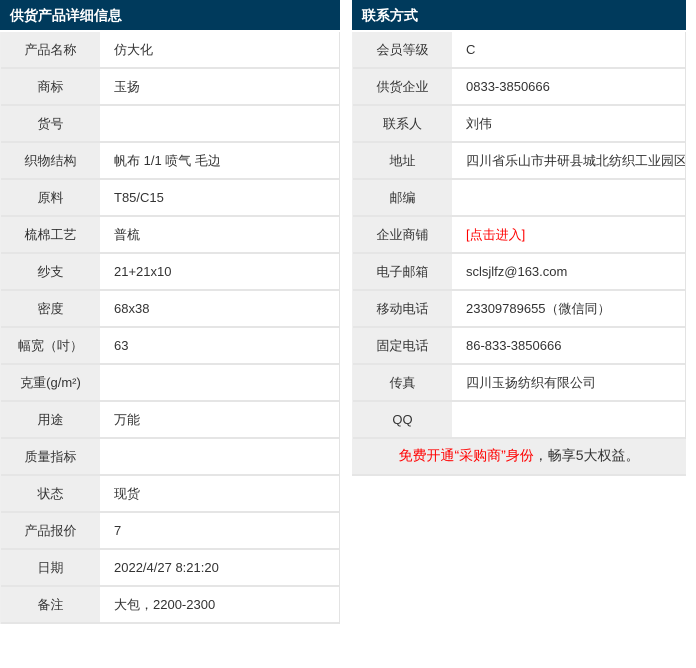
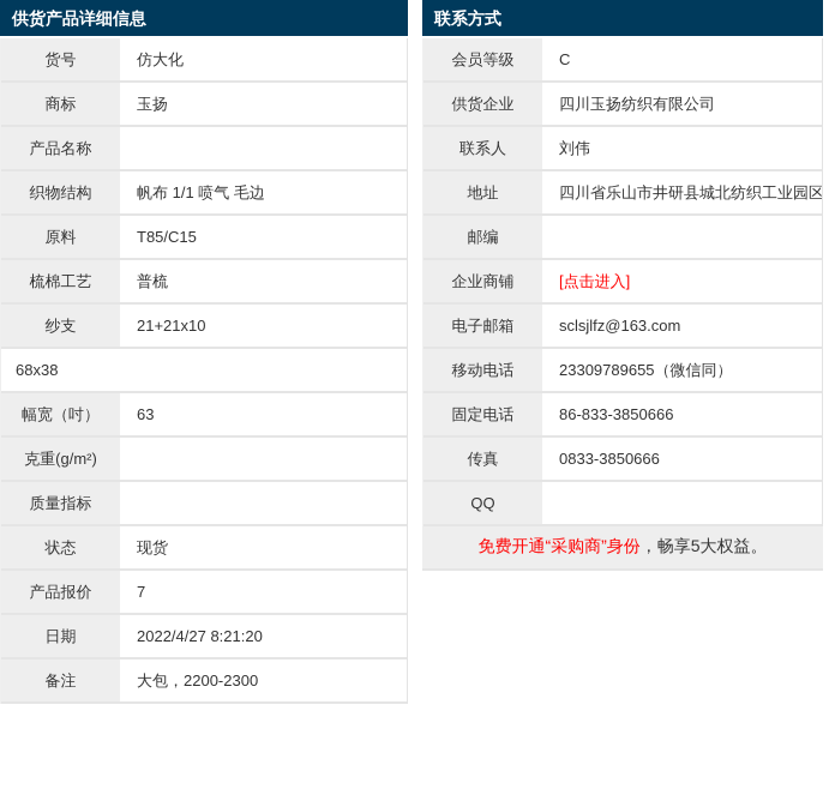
  供货产品详细信息
- 产品名称
+ 货号
  仿大化
  商标
  玉扬
- 货号
+ 产品名称
  织物结构
  帆布 1/1 喷气 毛边
  原料
  T85/C15
  梳棉工艺
  普梳
  纱支
  21+21x10
- 密度
  68x38
  幅宽（吋）
  63
  克重(g/m²)
- 用途
- 万能
  质量指标
  状态
  现货
  产品报价
  7
  日期
  2022/4/27 8:21:20
  备注
  大包，2200-2300
  联系方式
  会员等级
  C
  供货企业
- 0833-3850666
+ 四川玉扬纺织有限公司
  联系人
  刘伟
  地址
  四川省乐山市井研县城北纺织工业园区
  邮编
  企业商铺
  [点击进入]
  电子邮箱
  sclsjlfz@163.com
  移动电话
  23309789655（微信同）
  固定电话
  86-833-3850666
  传真
- 四川玉扬纺织有限公司
+ 0833-3850666
  QQ
  免费开通“采购商”身份
  ，畅享5大权益。
